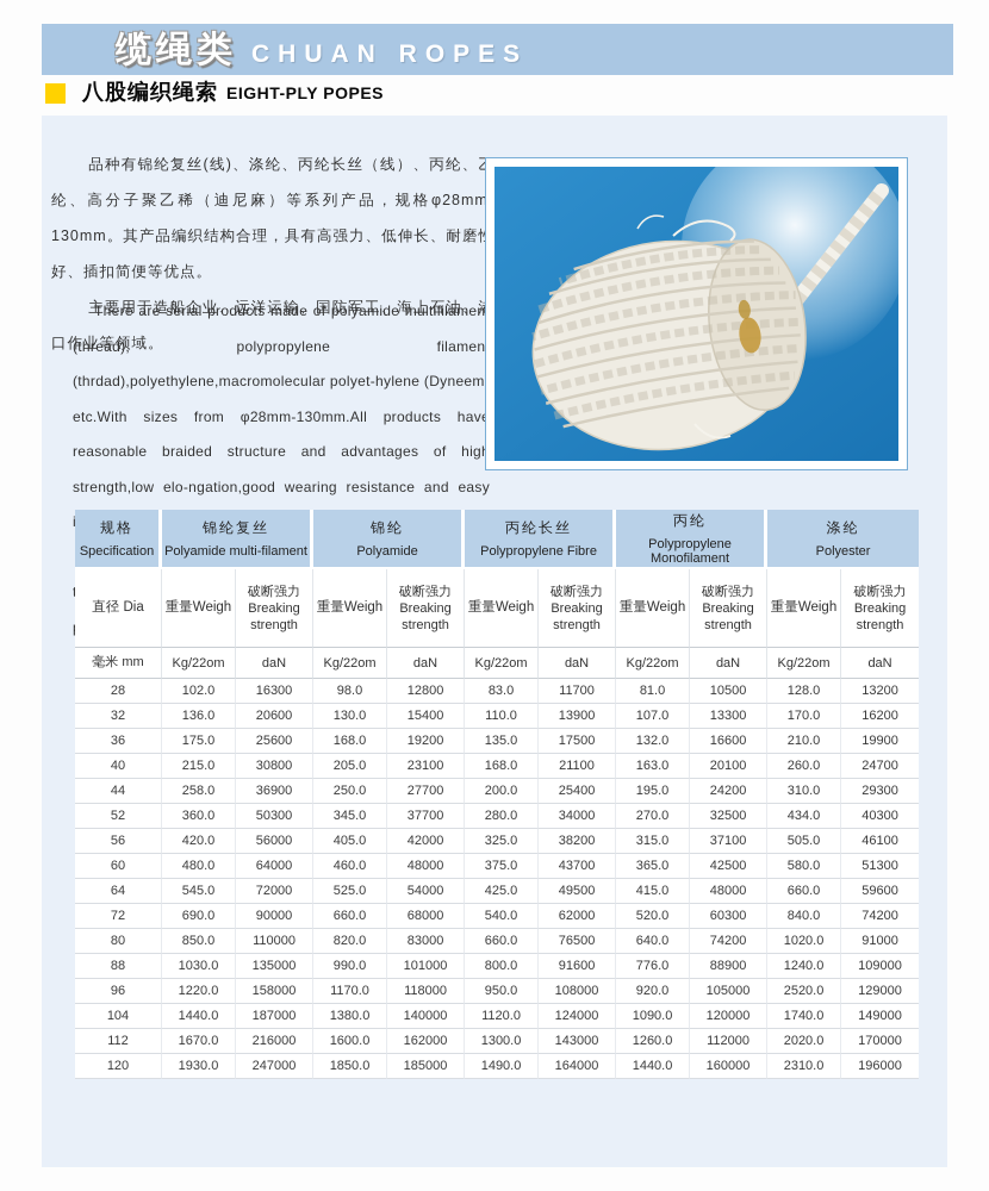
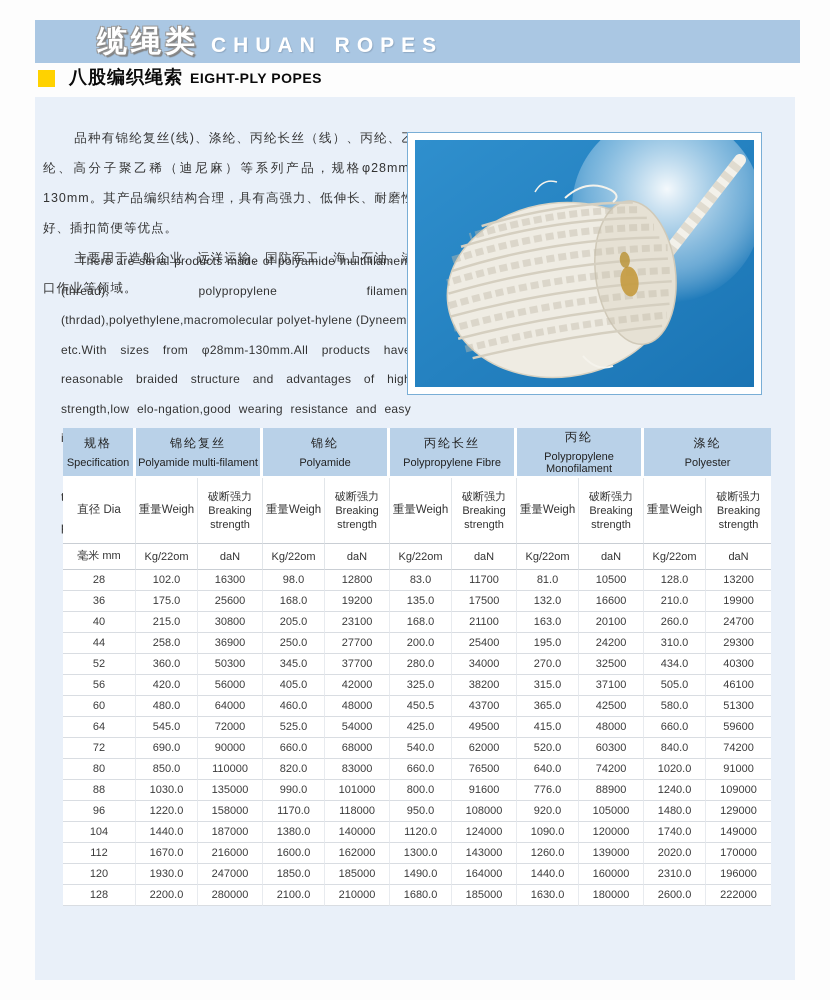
  缆绳类
  CHUAN ROPES
  八股编织绳索
  EIGHT-PLY POPES
  品种有锦纶复丝(线)、涤纶、丙纶长丝（线）、丙纶、纶、高分子聚乙稀（迪尼麻）等系列产品，规格φ28mm130mm。其产品编织结构合理，具有高强力、低伸长、耐磨好、插扣简便等优点。
  主要用于造船企业、远洋运输、国防军工、海上石油、口作业等领域。
  There are serial products made of polyamide multifilamen (thread), polypropylene filamen (thrdad),polyethylene,macromolecular polyet-hylene (Dyneem etc.With sizes from φ28mm-130mm.All products hav reasonable braided structure and advantages of hig strength,low elo-ngation,good wearing resistance and easy
  规格Specification	锦纶复丝Polyamide multi-filament	锦纶Polyamide	丙纶长丝Polypropylene Fibre	丙纶Polypropylene Monofilament	涤纶Polyester
  直径 Dia	重量Weigh	破断强力Breakingstrength	重量Weigh	破断强力Breakingstrength	重量Weigh	破断强力Breakingstrength	重量Weigh	破断强力Breakingstrength	重量Weigh	破断强力Breakingstrength
  毫米 mm	Kg/22om	daN	Kg/22om	daN	Kg/22om	daN	Kg/22om	daN	Kg/22om	daN
  28	102.0	16300	98.0	12800	83.0	11700	81.0	10500	128.0	13200
- 32	136.0	20600	130.0	15400	110.0	13900	107.0	13300	170.0	16200
  36	175.0	25600	168.0	19200	135.0	17500	132.0	16600	210.0	19900
  40	215.0	30800	205.0	23100	168.0	21100	163.0	20100	260.0	24700
  44	258.0	36900	250.0	27700	200.0	25400	195.0	24200	310.0	29300
  52	360.0	50300	345.0	37700	280.0	34000	270.0	32500	434.0	40300
  56	420.0	56000	405.0	42000	325.0	38200	315.0	37100	505.0	46100
- 60	480.0	64000	460.0	48000	375.0	43700	365.0	42500	580.0	51300
+ 60	480.0	64000	460.0	48000	450.5	43700	365.0	42500	580.0	51300
  64	545.0	72000	525.0	54000	425.0	49500	415.0	48000	660.0	59600
  72	690.0	90000	660.0	68000	540.0	62000	520.0	60300	840.0	74200
  80	850.0	110000	820.0	83000	660.0	76500	640.0	74200	1020.0	91000
  88	1030.0	135000	990.0	101000	800.0	91600	776.0	88900	1240.0	109000
- 96	1220.0	158000	1170.0	118000	950.0	108000	920.0	105000	2520.0	129000
+ 96	1220.0	158000	1170.0	118000	950.0	108000	920.0	105000	1480.0	129000
  104	1440.0	187000	1380.0	140000	1120.0	124000	1090.0	120000	1740.0	149000
- 112	1670.0	216000	1600.0	162000	1300.0	143000	1260.0	112000	2020.0	170000
+ 112	1670.0	216000	1600.0	162000	1300.0	143000	1260.0	139000	2020.0	170000
  120	1930.0	247000	1850.0	185000	1490.0	164000	1440.0	160000	2310.0	196000
+ 128	2200.0	280000	2100.0	210000	1680.0	185000	1630.0	180000	2600.0	222000
